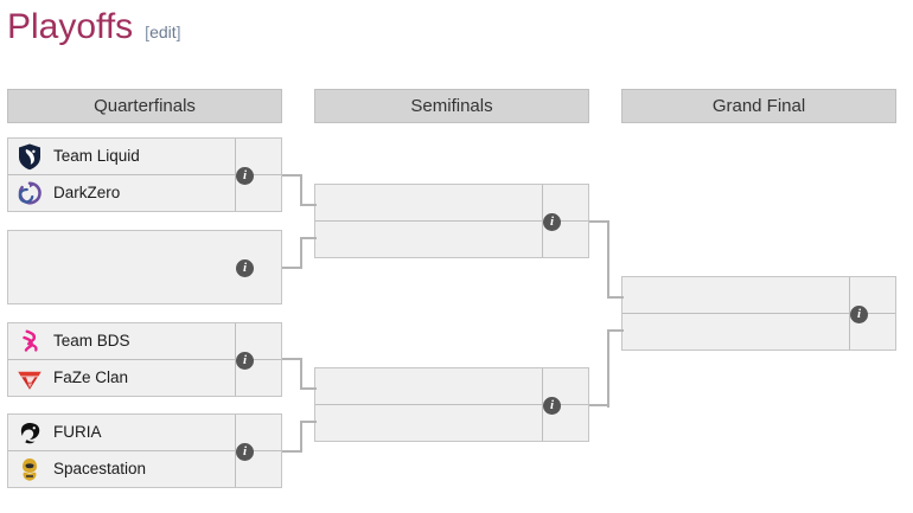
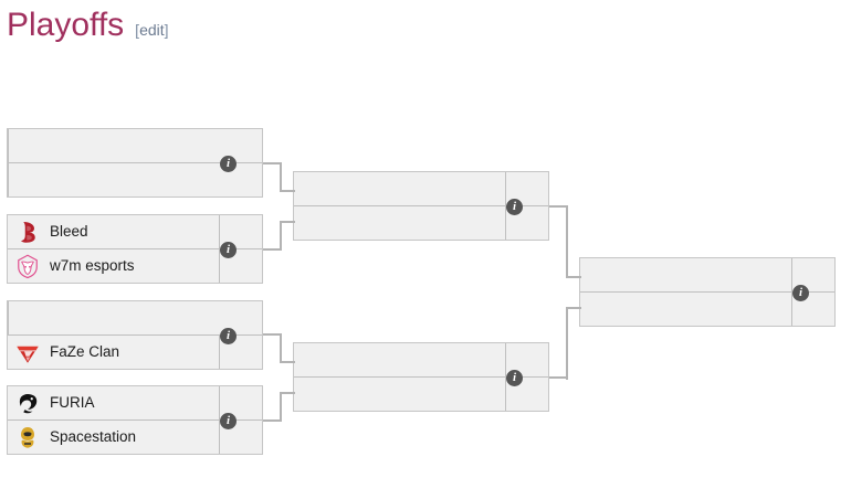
  Playoffs
  [edit]
- Quarterfinals
- Semifinals
- Grand Final
- Team Liquid
- DarkZero
  i
+ Bleed
+ w7m esports
  i
- Team BDS
  FaZe Clan
  i
  FURIA
  Spacestation
  i
  i
  i
  i
